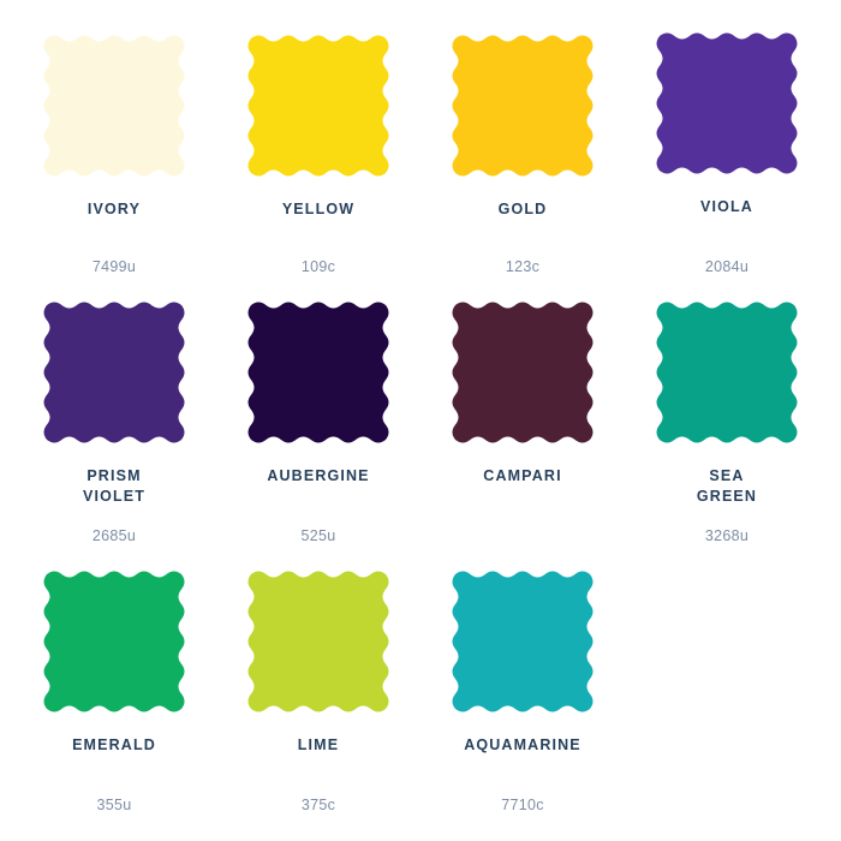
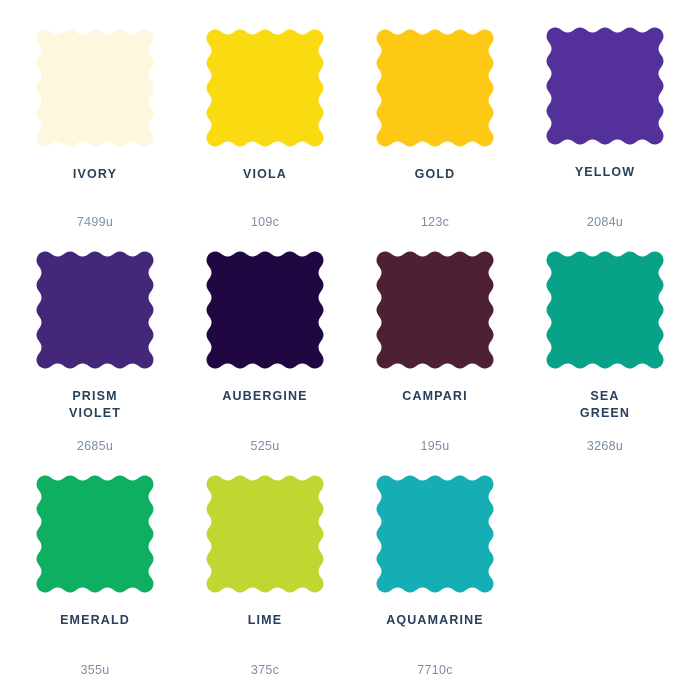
  IVORY
  7499u
- YELLOW
+ VIOLA
  109c
  GOLD
  123c
- VIOLA
+ YELLOW
  2084u
  PRISM
  VIOLET
  2685u
  AUBERGINE
  525u
  CAMPARI
+ 195u
  SEA
  GREEN
  3268u
  EMERALD
  355u
  LIME
  375c
  AQUAMARINE
  7710c
